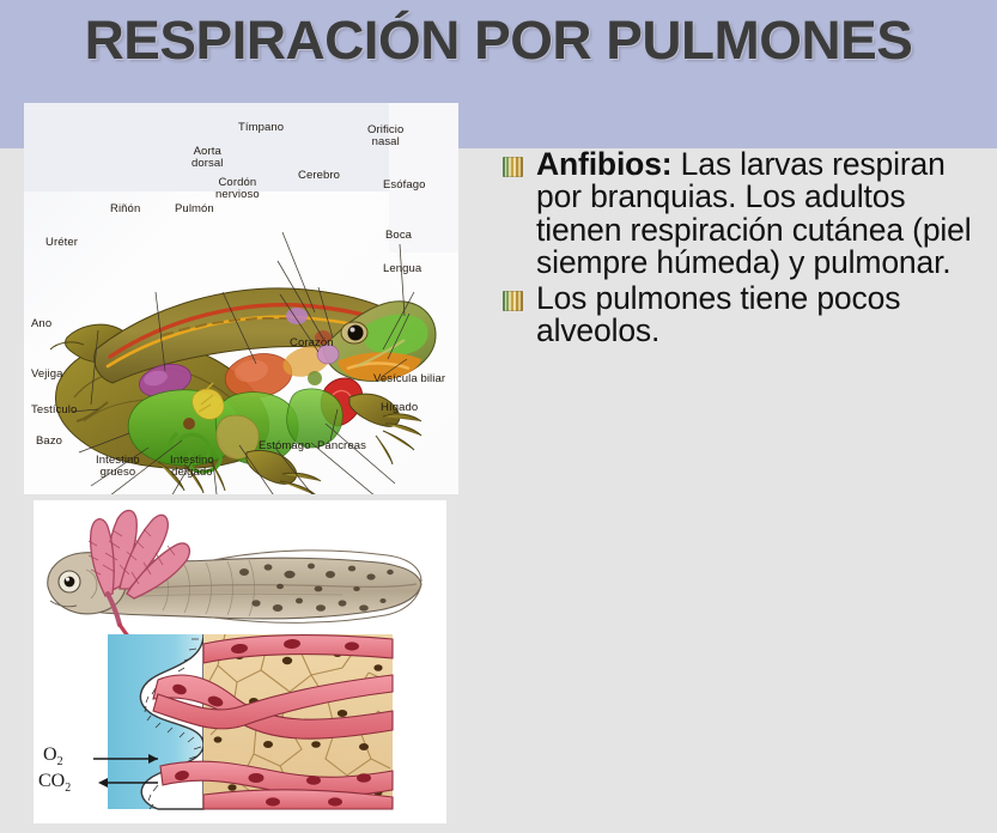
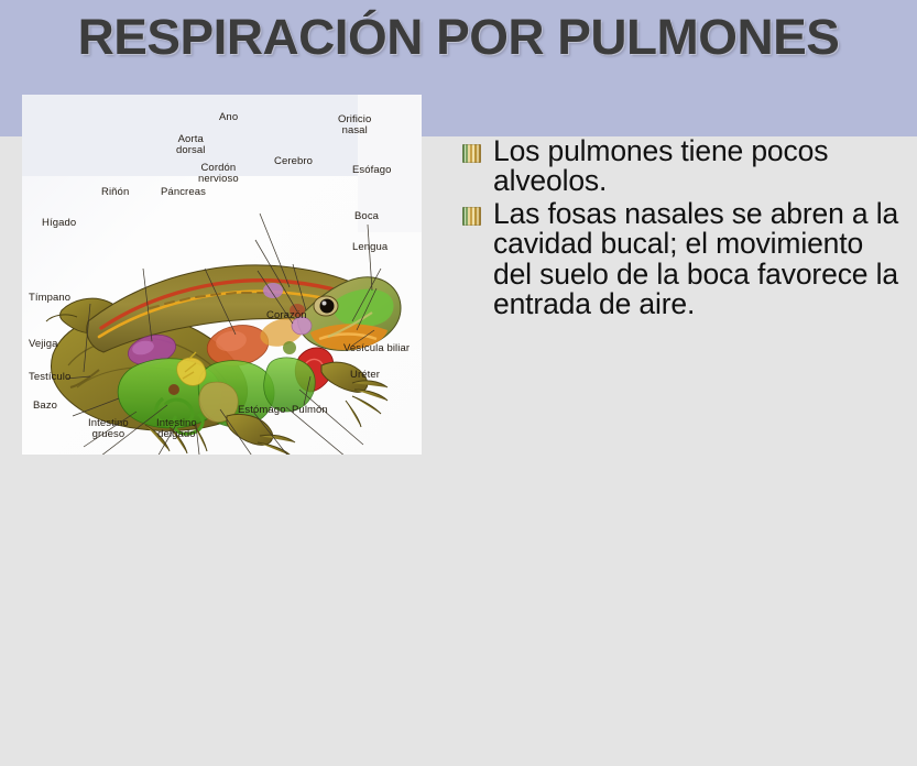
  RESPIRACIÓN POR PULMONES
- Tímpano
+ Ano
  Aorta
  dorsal
  Orificio
  nasal
  Cordón
  nervioso
  Cerebro
  Esófago
  Riñón
- Pulmón
+ Páncreas
  Boca
- Uréter
+ Hígado
  Lengua
- Ano
+ Tímpano
  Corazón
  Vejiga
  Vesícula biliar
  Testículo
- Hígado
+ Uréter
  Bazo
  Estómago
- Páncreas
+ Pulmón
  Intestino
  grueso
  Intestino
  delgado
- O2
- CO2
- Anfibios: Las larvas respiran por branquias. Los adultos tienen respiración cutánea (piel siempre húmeda) y pulmonar.
  Los pulmones tiene pocos alveolos.
+ Las fosas nasales se abren a la cavidad bucal; el movimiento del suelo de la boca favorece la entrada de aire.
